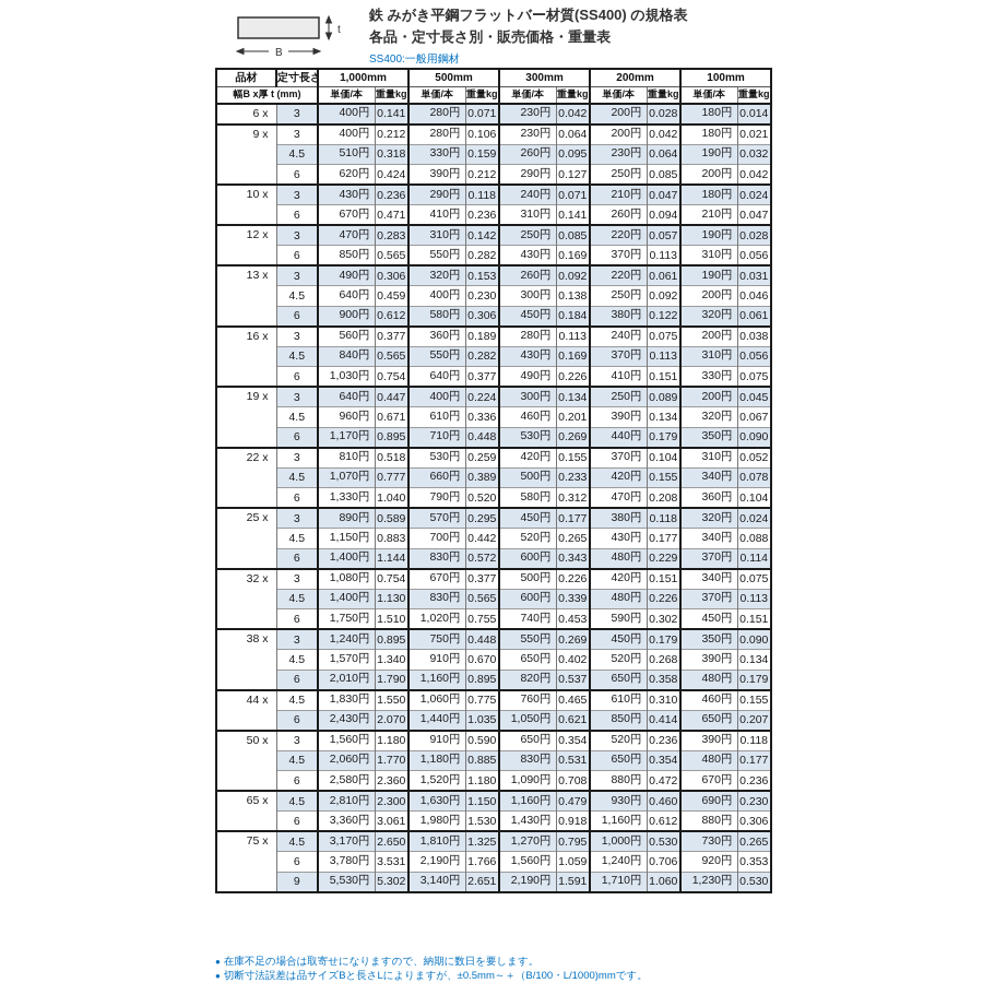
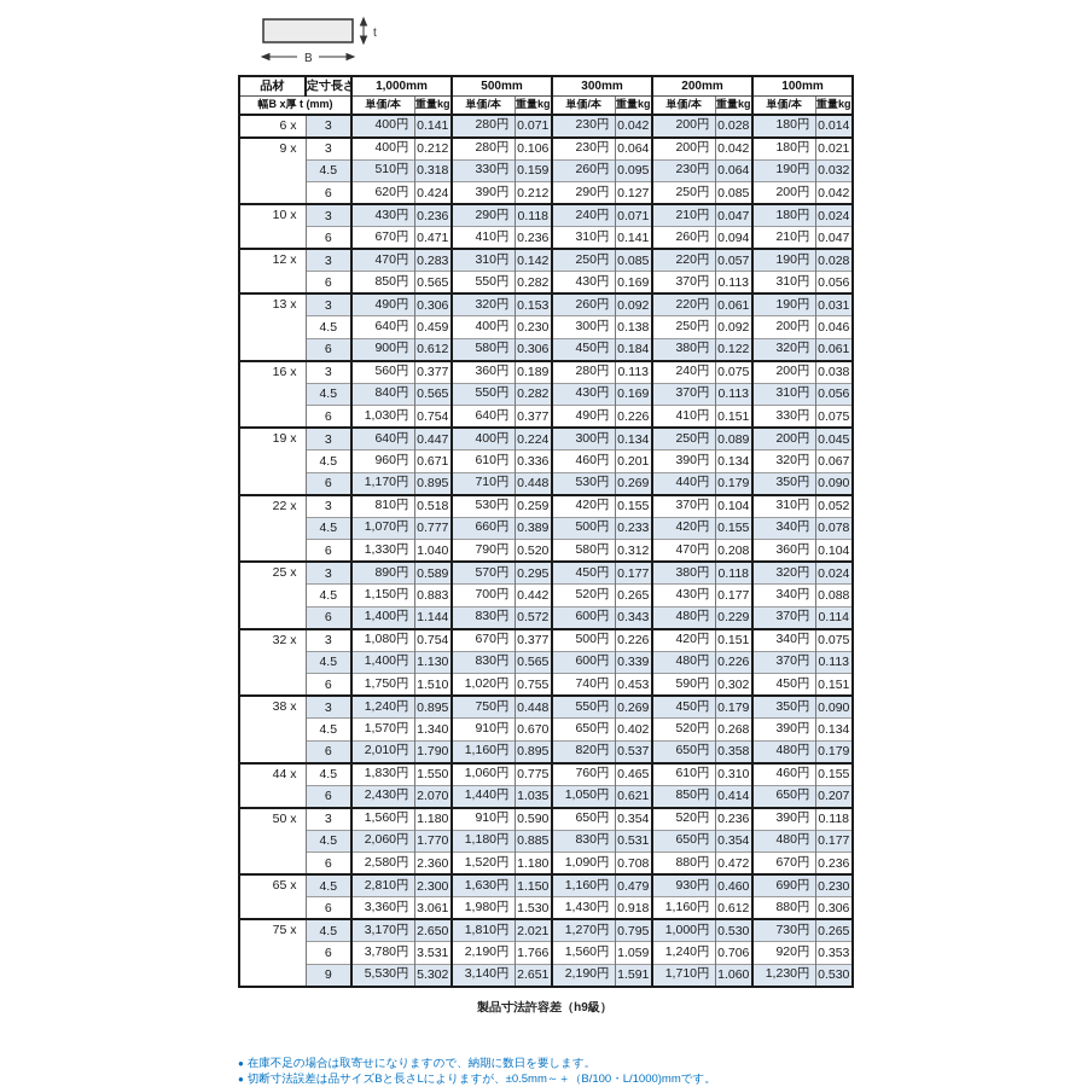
  t
  B
- 鉄 みがき平鋼フラットバー材質(SS400) の規格表
- 各品・定寸長さ別・販売価格・重量表
- SS400:一般用鋼材
  品材	定寸長さ	1,000mm	500mm	300mm	200mm	100mm
  幅B x厚 t (mm)	単価/本	重量kg	単価/本	重量kg	単価/本	重量kg	単価/本	重量kg	単価/本	重量kg
  6 x	3	400円	0.141	280円	0.071	230円	0.042	200円	0.028	180円	0.014
  9 x	3	400円	0.212	280円	0.106	230円	0.064	200円	0.042	180円	0.021
  4.5	510円	0.318	330円	0.159	260円	0.095	230円	0.064	190円	0.032
  6	620円	0.424	390円	0.212	290円	0.127	250円	0.085	200円	0.042
  10 x	3	430円	0.236	290円	0.118	240円	0.071	210円	0.047	180円	0.024
  6	670円	0.471	410円	0.236	310円	0.141	260円	0.094	210円	0.047
  12 x	3	470円	0.283	310円	0.142	250円	0.085	220円	0.057	190円	0.028
  6	850円	0.565	550円	0.282	430円	0.169	370円	0.113	310円	0.056
  13 x	3	490円	0.306	320円	0.153	260円	0.092	220円	0.061	190円	0.031
  4.5	640円	0.459	400円	0.230	300円	0.138	250円	0.092	200円	0.046
  6	900円	0.612	580円	0.306	450円	0.184	380円	0.122	320円	0.061
  16 x	3	560円	0.377	360円	0.189	280円	0.113	240円	0.075	200円	0.038
  4.5	840円	0.565	550円	0.282	430円	0.169	370円	0.113	310円	0.056
  6	1,030円	0.754	640円	0.377	490円	0.226	410円	0.151	330円	0.075
  19 x	3	640円	0.447	400円	0.224	300円	0.134	250円	0.089	200円	0.045
  4.5	960円	0.671	610円	0.336	460円	0.201	390円	0.134	320円	0.067
  6	1,170円	0.895	710円	0.448	530円	0.269	440円	0.179	350円	0.090
  22 x	3	810円	0.518	530円	0.259	420円	0.155	370円	0.104	310円	0.052
  4.5	1,070円	0.777	660円	0.389	500円	0.233	420円	0.155	340円	0.078
  6	1,330円	1.040	790円	0.520	580円	0.312	470円	0.208	360円	0.104
  25 x	3	890円	0.589	570円	0.295	450円	0.177	380円	0.118	320円	0.024
  4.5	1,150円	0.883	700円	0.442	520円	0.265	430円	0.177	340円	0.088
  6	1,400円	1.144	830円	0.572	600円	0.343	480円	0.229	370円	0.114
  32 x	3	1,080円	0.754	670円	0.377	500円	0.226	420円	0.151	340円	0.075
  4.5	1,400円	1.130	830円	0.565	600円	0.339	480円	0.226	370円	0.113
  6	1,750円	1.510	1,020円	0.755	740円	0.453	590円	0.302	450円	0.151
  38 x	3	1,240円	0.895	750円	0.448	550円	0.269	450円	0.179	350円	0.090
  4.5	1,570円	1.340	910円	0.670	650円	0.402	520円	0.268	390円	0.134
  6	2,010円	1.790	1,160円	0.895	820円	0.537	650円	0.358	480円	0.179
  44 x	4.5	1,830円	1.550	1,060円	0.775	760円	0.465	610円	0.310	460円	0.155
  6	2,430円	2.070	1,440円	1.035	1,050円	0.621	850円	0.414	650円	0.207
  50 x	3	1,560円	1.180	910円	0.590	650円	0.354	520円	0.236	390円	0.118
  4.5	2,060円	1.770	1,180円	0.885	830円	0.531	650円	0.354	480円	0.177
  6	2,580円	2.360	1,520円	1.180	1,090円	0.708	880円	0.472	670円	0.236
  65 x	4.5	2,810円	2.300	1,630円	1.150	1,160円	0.479	930円	0.460	690円	0.230
  6	3,360円	3.061	1,980円	1.530	1,430円	0.918	1,160円	0.612	880円	0.306
- 75 x	4.5	3,170円	2.650	1,810円	1.325	1,270円	0.795	1,000円	0.530	730円	0.265
+ 75 x	4.5	3,170円	2.650	1,810円	2.021	1,270円	0.795	1,000円	0.530	730円	0.265
  6	3,780円	3.531	2,190円	1.766	1,560円	1.059	1,240円	0.706	920円	0.353
  9	5,530円	5.302	3,140円	2.651	2,190円	1.591	1,710円	1.060	1,230円	0.530
+ 製品寸法許容差（h9級）
  ● 在庫不足の場合は取寄せになりますので、納期に数日を要します。
  ● 切断寸法誤差は品サイズBと長さLによりますが、±0.5mm～＋（B/100・L/1000)mmです。
